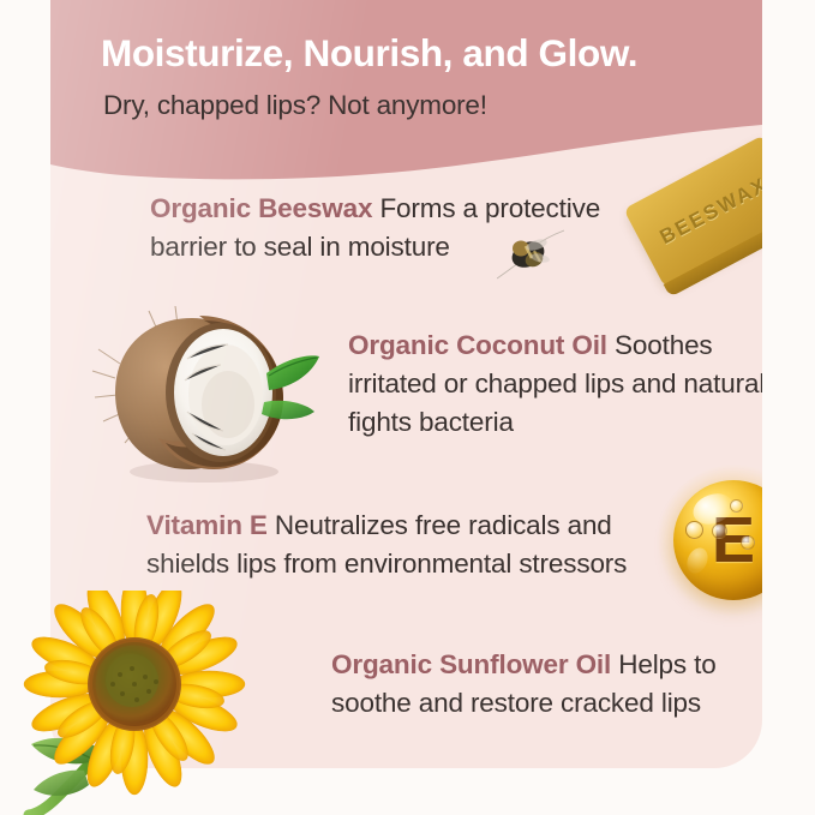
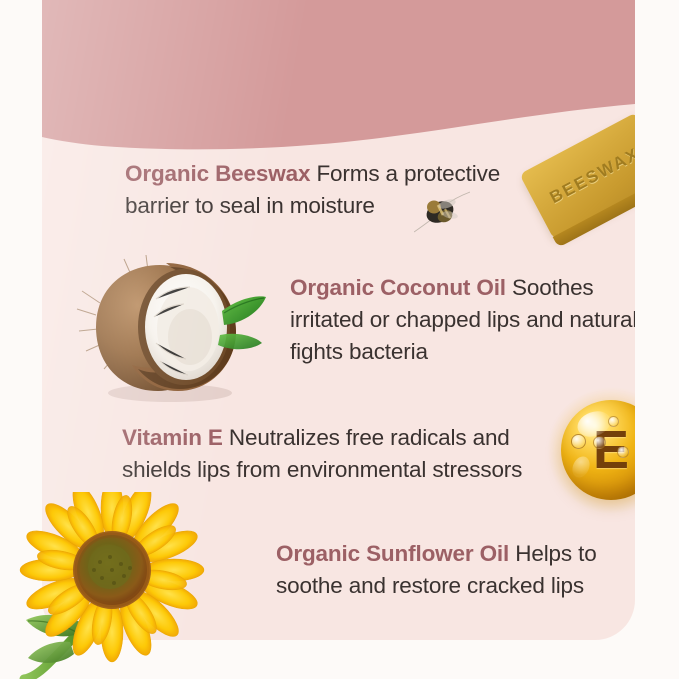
- Moisturize, Nourish, and Glow.
- Dry, chapped lips? Not anymore!
